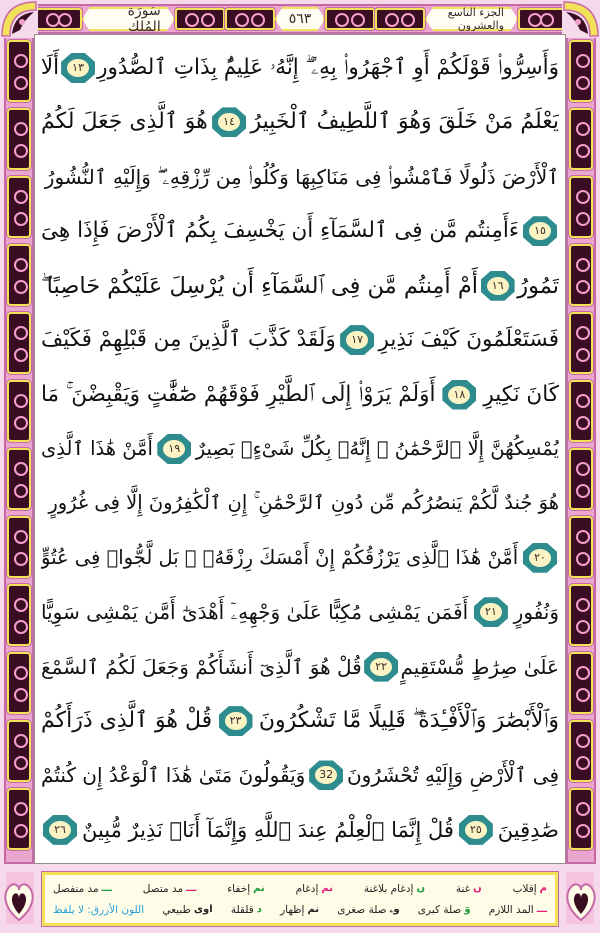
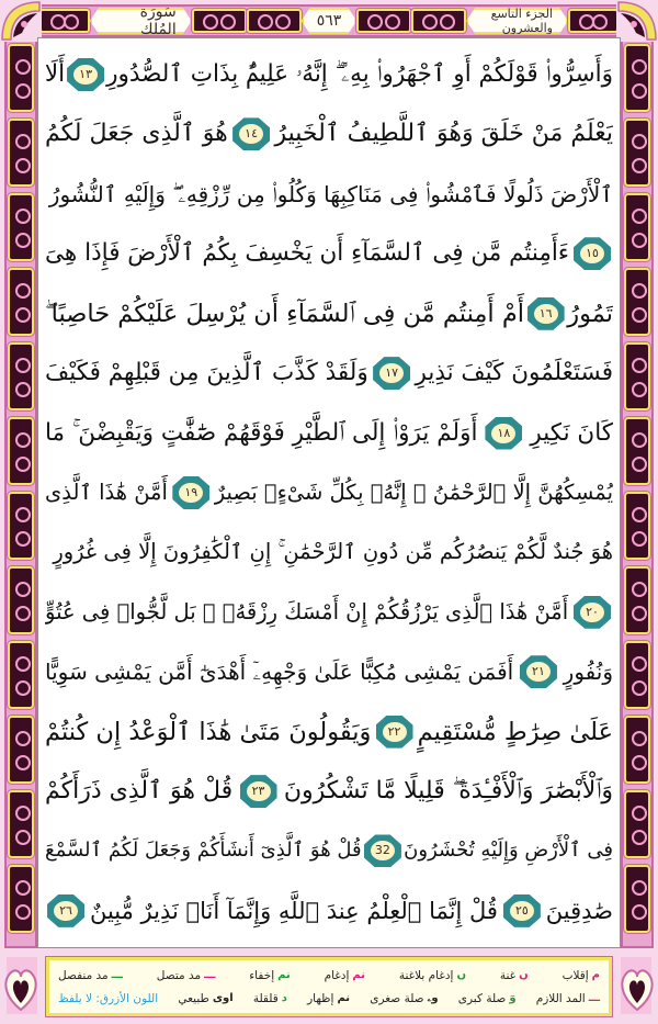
  سُورَةُ المُلك
  ٥٦٣
  الجزء التاسع والعشرون
  وَأَسِرُّوا۟ قَوْلَكُمْ أَوِ ٱجْهَرُوا۟ بِهِۦٓ ۖ إِنَّهُۥ عَلِيمٌۢ بِذَاتِ ٱلصُّدُورِ
  ١٣
  أَلَا
  يَعْلَمُ مَنْ خَلَقَ وَهُوَ ٱللَّطِيفُ ٱلْخَبِيرُ
  ١٤
  هُوَ ٱلَّذِى جَعَلَ لَكُمُ
  ٱلْأَرْضَ ذَلُولًا فَٱمْشُوا۟ فِى مَنَاكِبِهَا وَكُلُوا۟ مِن رِّزْقِهِۦ ۖ وَإِلَيْهِ ٱلنُّشُورُ
  ١٥
  ءَأَمِنتُم مَّن فِى ٱلسَّمَآءِ أَن يَخْسِفَ بِكُمُ ٱلْأَرْضَ فَإِذَا هِىَ
  تَمُورُ
  ١٦
  أَمْ أَمِنتُم مَّن فِى ٱلسَّمَآءِ أَن يُرْسِلَ عَلَيْكُمْ حَاصِبًا ۖ
  فَسَتَعْلَمُونَ كَيْفَ نَذِيرِ
  ١٧
  وَلَقَدْ كَذَّبَ ٱلَّذِينَ مِن قَبْلِهِمْ فَكَيْفَ
  كَانَ نَكِيرِ
  ١٨
  أَوَلَمْ يَرَوْا۟ إِلَى ٱلطَّيْرِ فَوْقَهُمْ صَٰٓفَّٰتٍ وَيَقْبِضْنَ ۚ مَا
  يُمْسِكُهُنَّ إِلَّا ٱلرَّحْمَٰنُ ۚ إِنَّهُۥ بِكُلِّ شَىْءٍۭ بَصِيرٌ
  ١٩
  أَمَّنْ هَٰذَا ٱلَّذِى
  هُوَ جُندٌ لَّكُمْ يَنصُرُكُم مِّن دُونِ ٱلرَّحْمَٰنِ ۚ إِنِ ٱلْكَٰفِرُونَ إِلَّا فِى غُرُورٍ
  ٢٠
  أَمَّنْ هَٰذَا ٱلَّذِى يَرْزُقُكُمْ إِنْ أَمْسَكَ رِزْقَهُۥ ۚ بَل لَّجُّوا۟ فِى عُتُوٍّ
  وَنُفُورٍ
  ٢١
  أَفَمَن يَمْشِى مُكِبًّا عَلَىٰ وَجْهِهِۦٓ أَهْدَىٰٓ أَمَّن يَمْشِى سَوِيًّا
  عَلَىٰ صِرَٰطٍ مُّسْتَقِيمٍ
  ٢٢
- قُلْ هُوَ ٱلَّذِىٓ أَنشَأَكُمْ وَجَعَلَ لَكُمُ ٱلسَّمْعَ
+ وَيَقُولُونَ مَتَىٰ هَٰذَا ٱلْوَعْدُ إِن كُنتُمْ
  وَٱلْأَبْصَٰرَ وَٱلْأَفْـِٔدَةَ ۖ قَلِيلًا مَّا تَشْكُرُونَ
  ٢٣
  قُلْ هُوَ ٱلَّذِى ذَرَأَكُمْ
  فِى ٱلْأَرْضِ وَإِلَيْهِ تُحْشَرُونَ
  32
- وَيَقُولُونَ مَتَىٰ هَٰذَا ٱلْوَعْدُ إِن كُنتُمْ
+ قُلْ هُوَ ٱلَّذِىٓ أَنشَأَكُمْ وَجَعَلَ لَكُمُ ٱلسَّمْعَ
  صَٰدِقِينَ
  ٢٥
  قُلْ إِنَّمَا ٱلْعِلْمُ عِندَ ٱللَّهِ وَإِنَّمَآ أَنَا۠ نَذِيرٌ مُّبِينٌ
  ٢٦
  م
  إقلاب
  ں
  غنة
  ں
  إدغام بلاغنة
  نم
  إدغام
  نم
  إخفاء
  ـــ
  مد متصل
  ـــ
  مد منفصل
  ـــ
  المد اللازم
  وٓ
  صلة كبرى
  وۦ
  صلة صغرى
  نم
  إظهار
  د
  قلقلة
  اوى
  طبيعي
  اللون الأزرق: لا يلفظ
